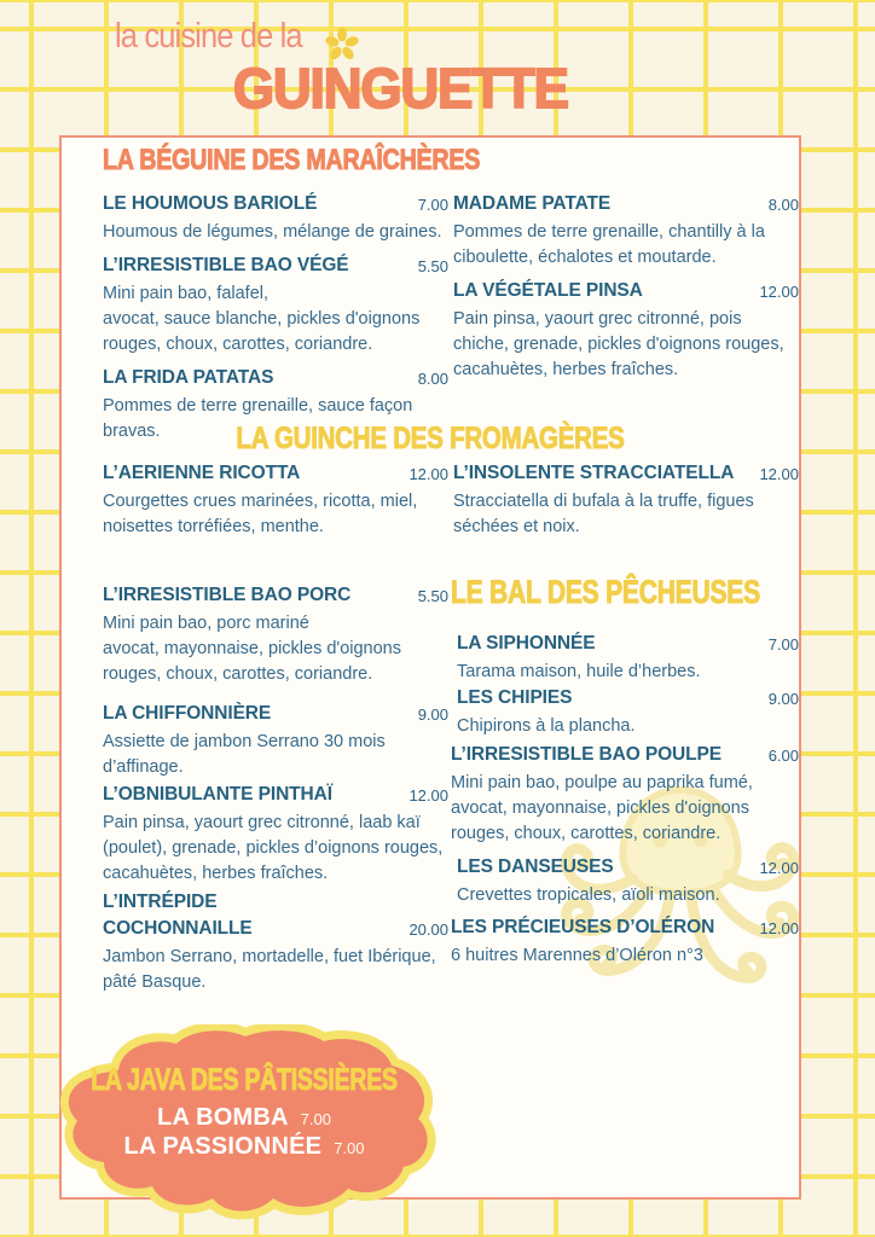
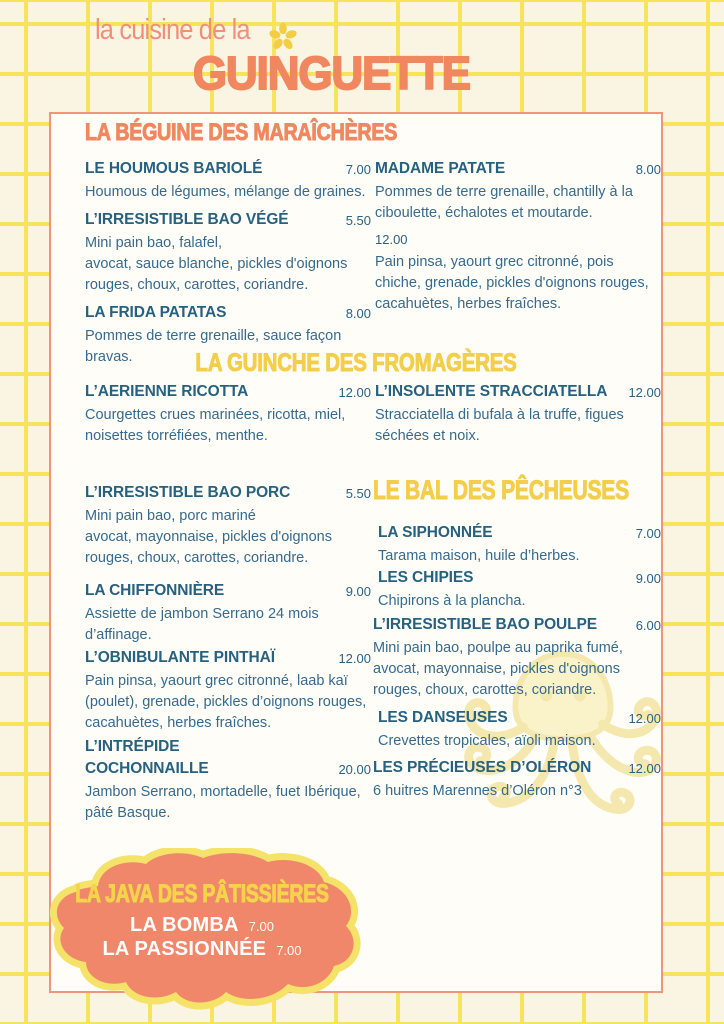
  la cuisine de la
  GUINGUETTE
  LA BÉGUINE DES MARAÎCHÈRES
  LE HOUMOUS BARIOLÉ
  7.00
  Houmous de légumes, mélange de graines.
  L’IRRESISTIBLE BAO VÉGÉ
  5.50
  Mini pain bao, falafel,
  avocat, sauce blanche, pickles d'oignons rouges, choux, carottes, coriandre.
  LA FRIDA PATATAS
  8.00
  Pommes de terre grenaille, sauce façon bravas.
  MADAME PATATE
  8.00
  Pommes de terre grenaille, chantilly à la ciboulette, échalotes et moutarde.
- LA VÉGÉTALE PINSA
  12.00
  Pain pinsa, yaourt grec citronné, pois chiche, grenade, pickles d'oignons rouges, cacahuètes, herbes fraîches.
  LA GUINCHE DES FROMAGÈRES
  L’AERIENNE RICOTTA
  12.00
  Courgettes crues marinées, ricotta, miel, noisettes torréfiées, menthe.
  L’INSOLENTE STRACCIATELLA
  12.00
  Stracciatella di bufala à la truffe, figues séchées et noix.
  L’IRRESISTIBLE BAO PORC
  5.50
  Mini pain bao, porc mariné
  avocat, mayonnaise, pickles d'oignons rouges, choux, carottes, coriandre.
  LA CHIFFONNIÈRE
  9.00
- Assiette de jambon Serrano 30 mois d’affinage.
+ Assiette de jambon Serrano 24 mois d’affinage.
  L’OBNIBULANTE PINTHAÏ
  12.00
  Pain pinsa, yaourt grec citronné, laab kaï (poulet), grenade, pickles d’oignons rouges, cacahuètes, herbes fraîches.
  L’INTRÉPIDE
  COCHONNAILLE
  20.00
  Jambon Serrano, mortadelle, fuet Ibérique, pâté Basque.
  LE BAL DES PÊCHEUSES
  LA SIPHONNÉE
  7.00
  Tarama maison, huile d’herbes.
  LES CHIPIES
  9.00
  Chipirons à la plancha.
  L’IRRESISTIBLE BAO POULPE
  6.00
  Mini pain bao, poulpe au paprika fumé, avocat, mayonnaise, pickles d'oignons rouges, choux, carottes, coriandre.
  LES DANSEUSES
  12.00
  Crevettes tropicales, aïoli maison.
  LES PRÉCIEUSES D’OLÉRON
  12.00
  6 huitres Marennes d’Oléron n°3
  LA JAVA DES PÂTISSIÈRES
  LA BOMBA
  7.00
  LA PASSIONNÉE
  7.00
